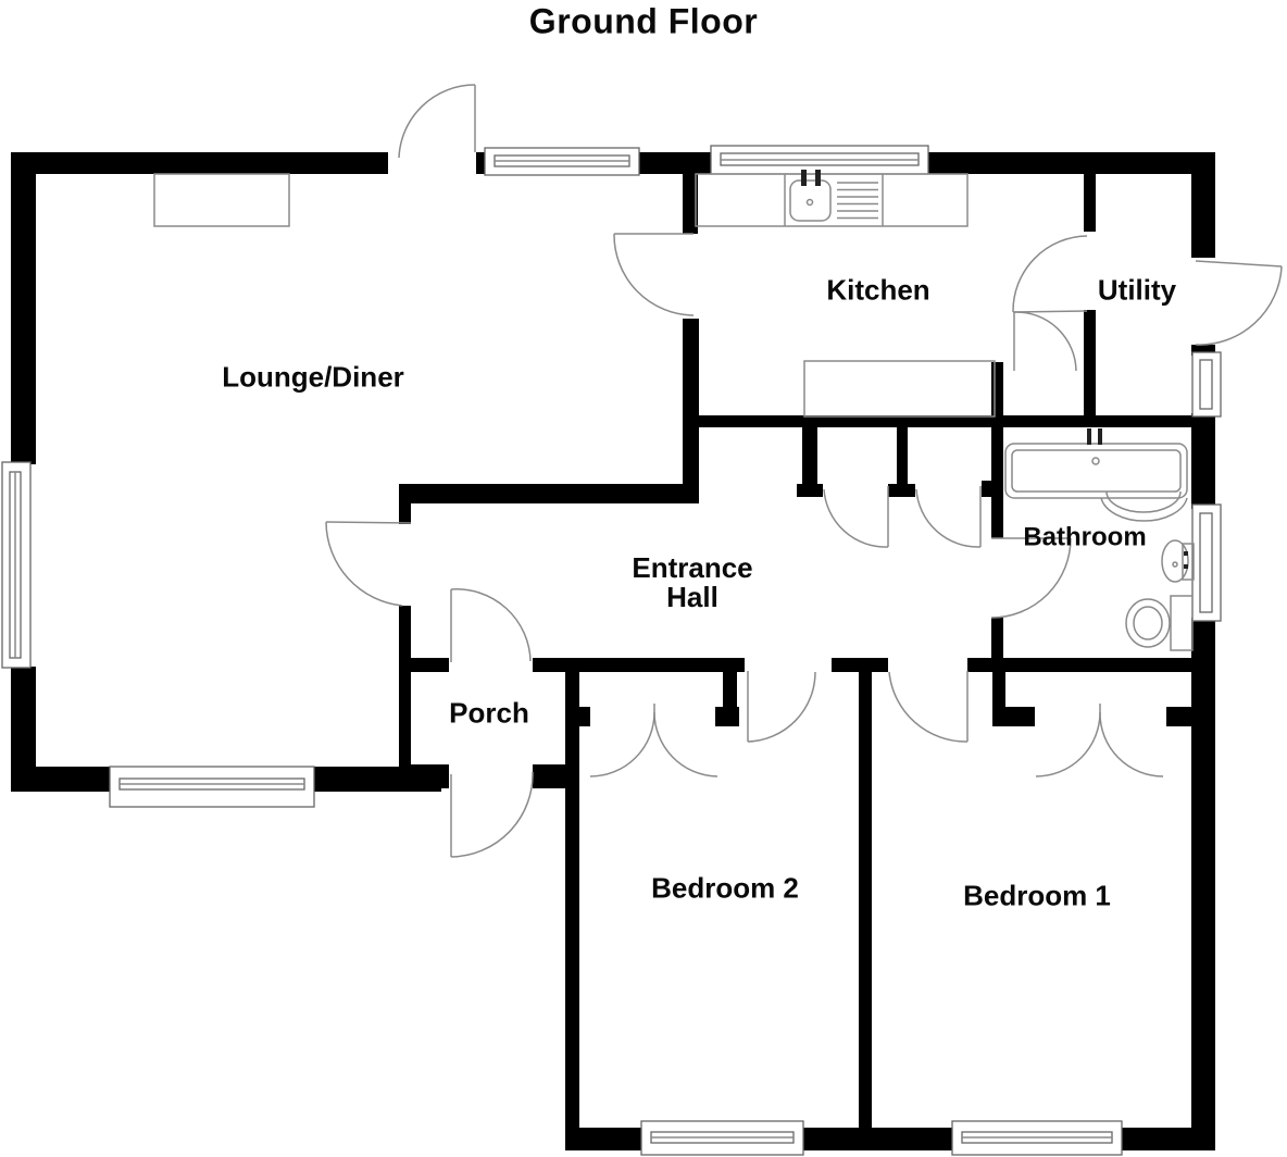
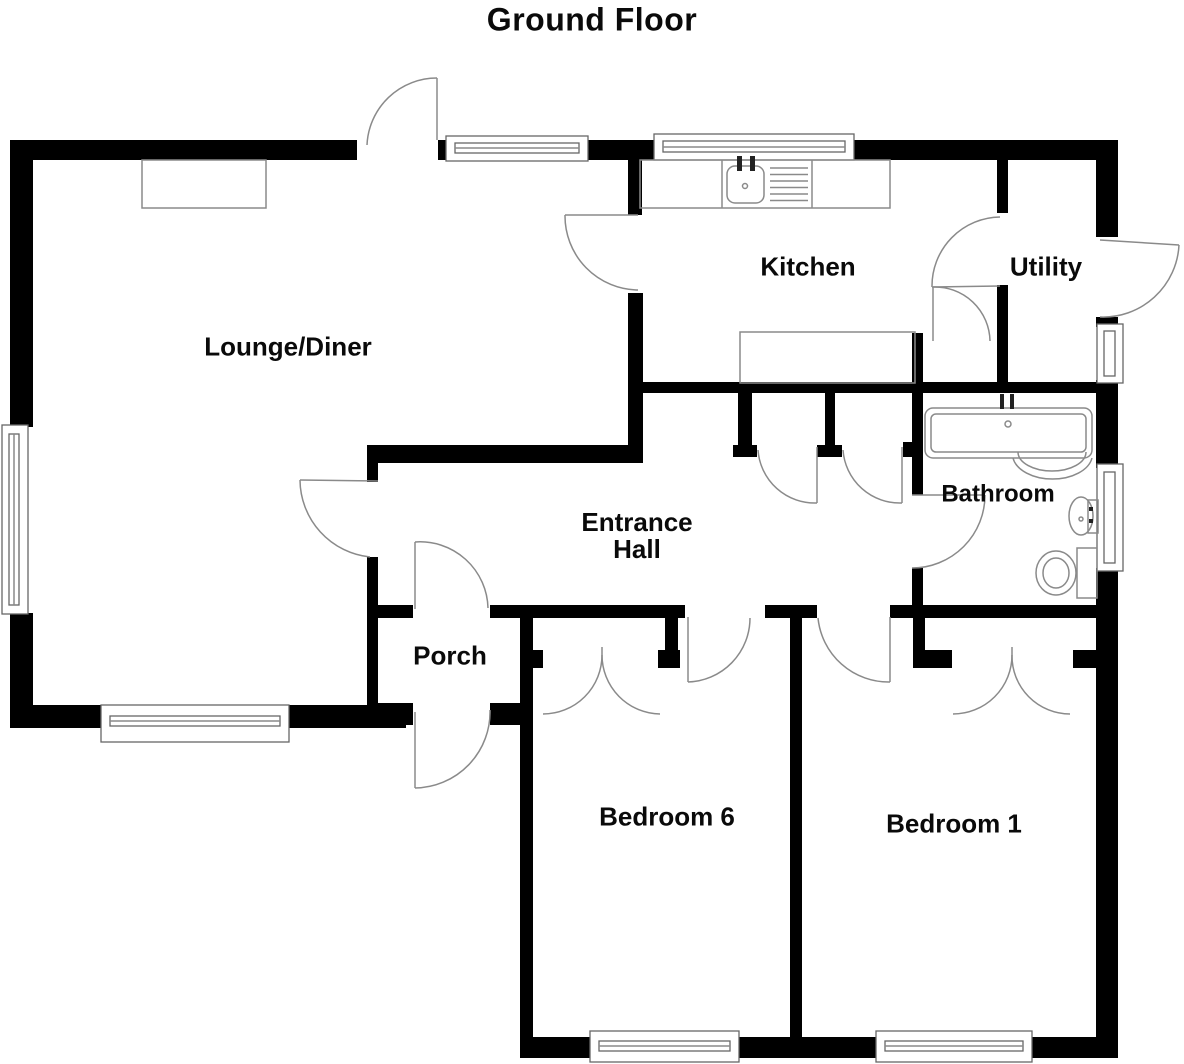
  Ground Floor
  Lounge/Diner
  Kitchen
  Utility
  Entrance
  Hall
  Bathroom
  Porch
- Bedroom 2
+ Bedroom 6
  Bedroom 1
